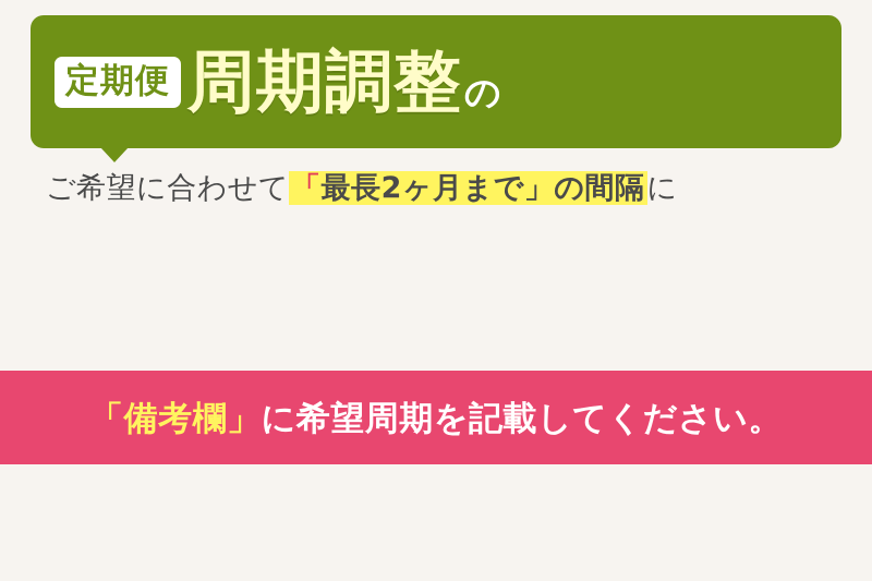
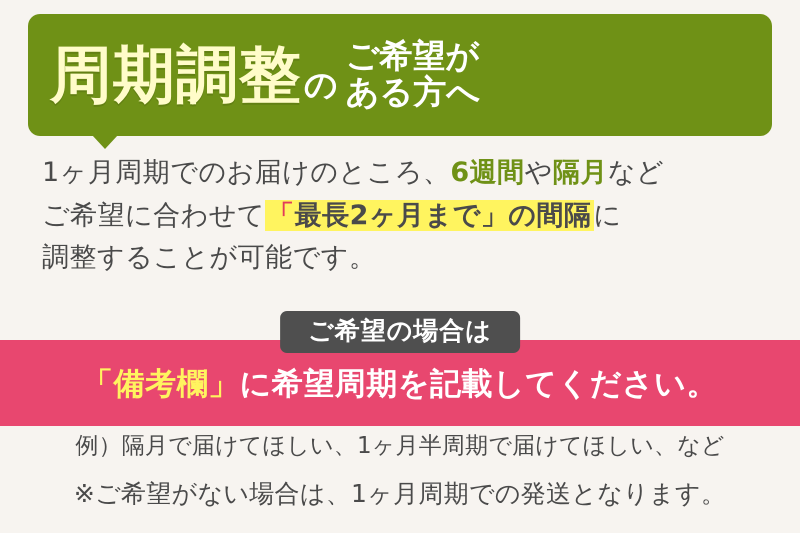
- 定期便
  周期調整
  の
+ ご希望が
+ ある方へ
+ 1ヶ月周期でのお届けのところ、6週間や隔月など
  ご希望に合わせて「最長2ヶ月まで」の間隔に
+ 調整することが可能です。
+ ご希望の場合は
  「備考欄」に希望周期を記載してください。
+ 例）隔月で届けてほしい、1ヶ月半周期で届けてほしい、など
+ ※ご希望がない場合は、1ヶ月周期での発送となります。
